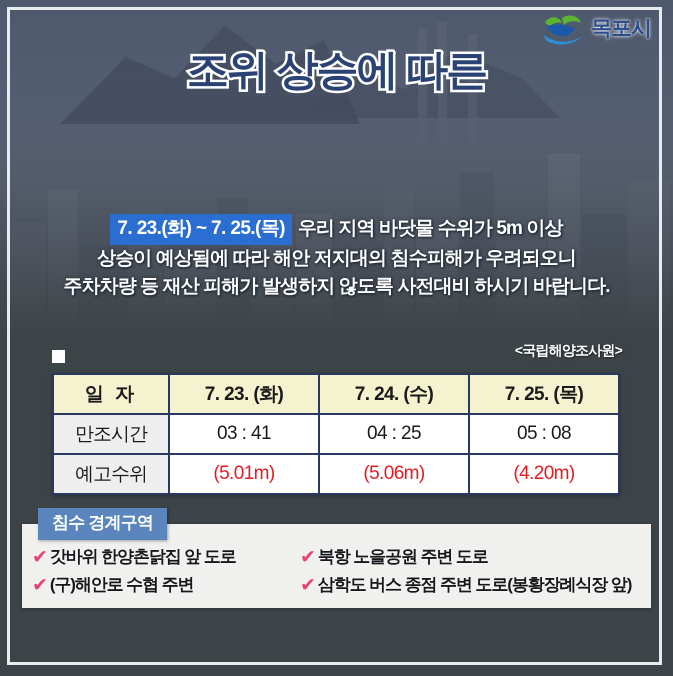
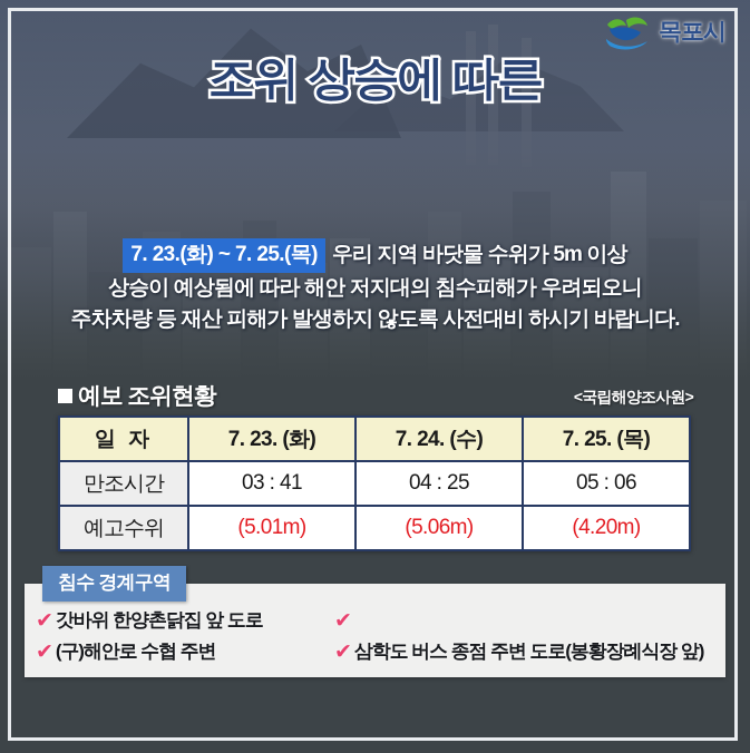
  목포시
  조위 상승에 따른
  7. 23.(화) ~ 7. 25.(목) 우리 지역 바닷물 수위가 5m 이상
  상승이 예상됨에 따라 해안 저지대의 침수피해가 우려되오니
  주차차량 등 재산 피해가 발생하지 않도록 사전대비 하시기 바랍니다.
+ 예보 조위현황
  <국립해양조사원>
  일 자	7. 23. (화)	7. 24. (수)	7. 25. (목)
- 만조시간	03 : 41	04 : 25	05 : 08
+ 만조시간	03 : 41	04 : 25	05 : 06
  예고수위	(5.01m)	(5.06m)	(4.20m)
  침수 경계구역
  ✔
  갓바위 한양촌닭집 앞 도로
  ✔
- 북항 노을공원 주변 도로
  ✔
  (구)해안로 수협 주변
  ✔
  삼학도 버스 종점 주변 도로(봉황장례식장 앞)
